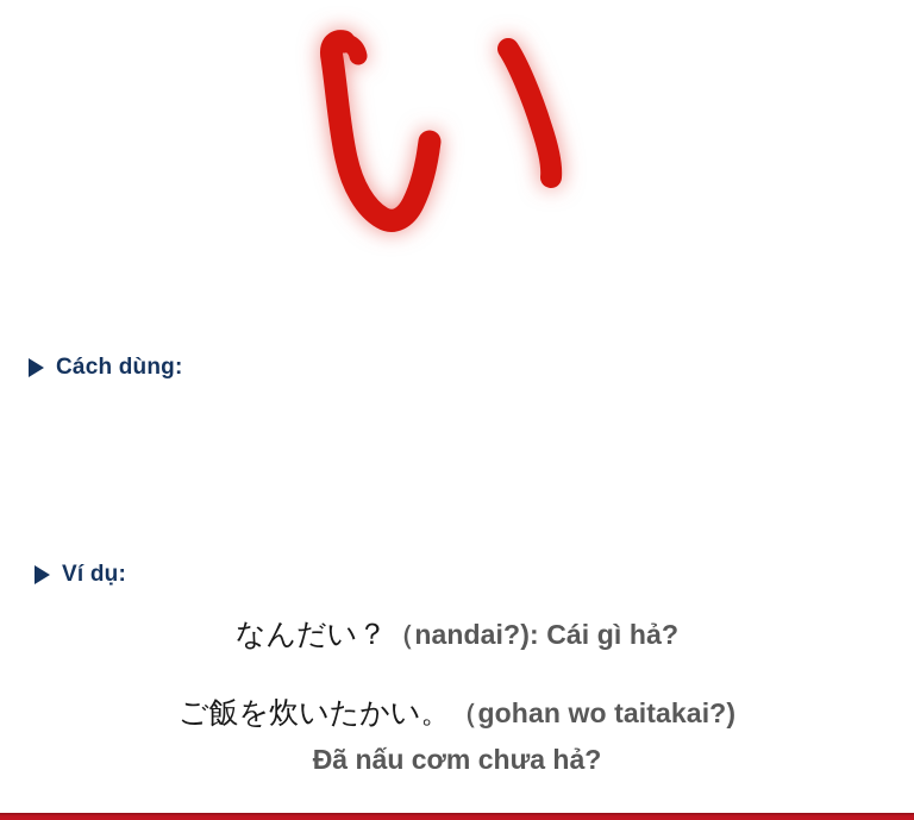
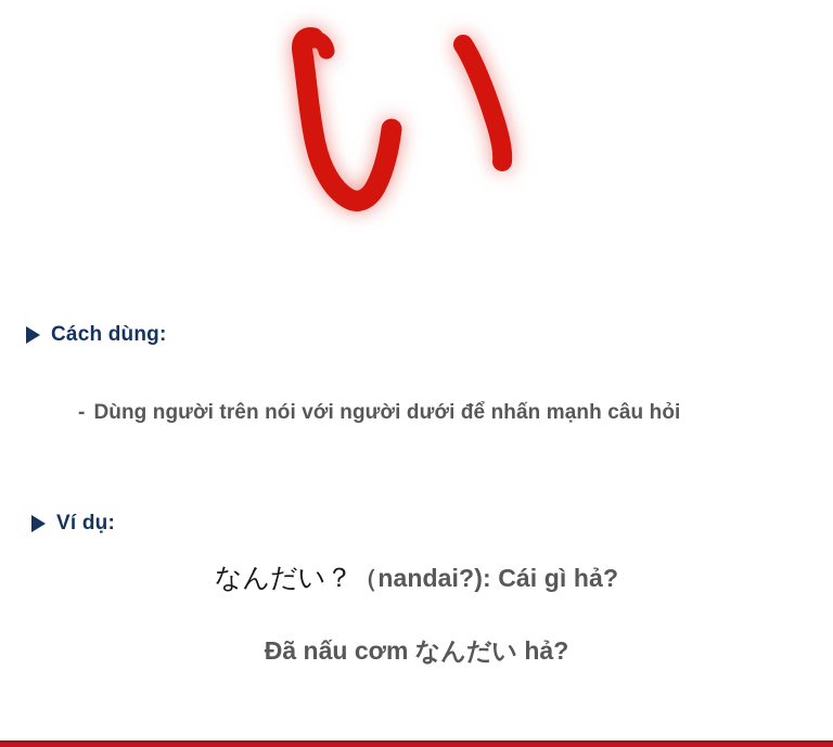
  Cách dùng:
+ - Dùng người trên nói với người dưới để nhấn mạnh câu hỏi
  Ví dụ:
  なんだい？（nandai?): Cái gì hả?
- ご飯を炊いたかい。（gohan wo taitakai?)
- Đã nấu cơm chưa hả?
+ Đã nấu cơm なんだい hả?
